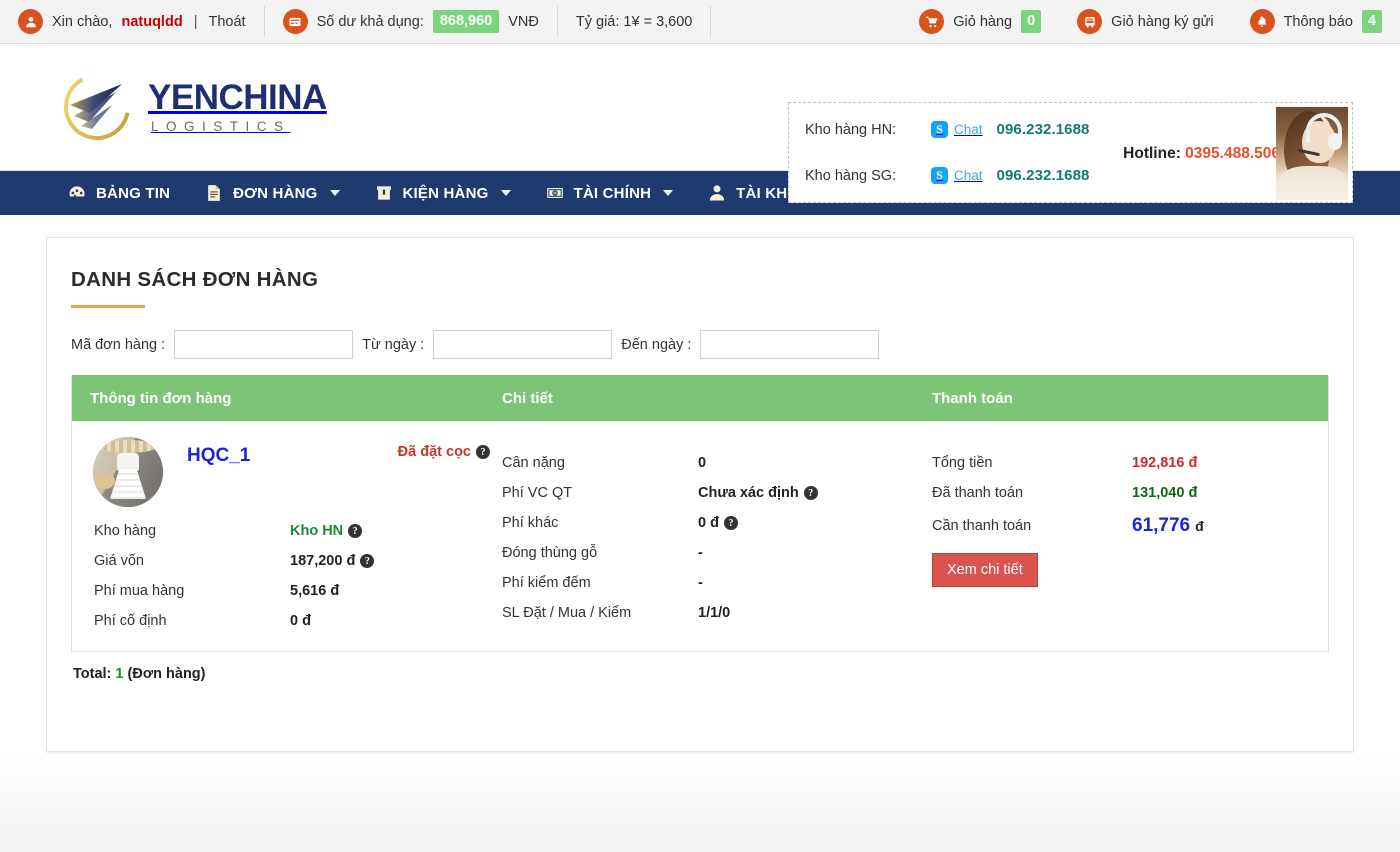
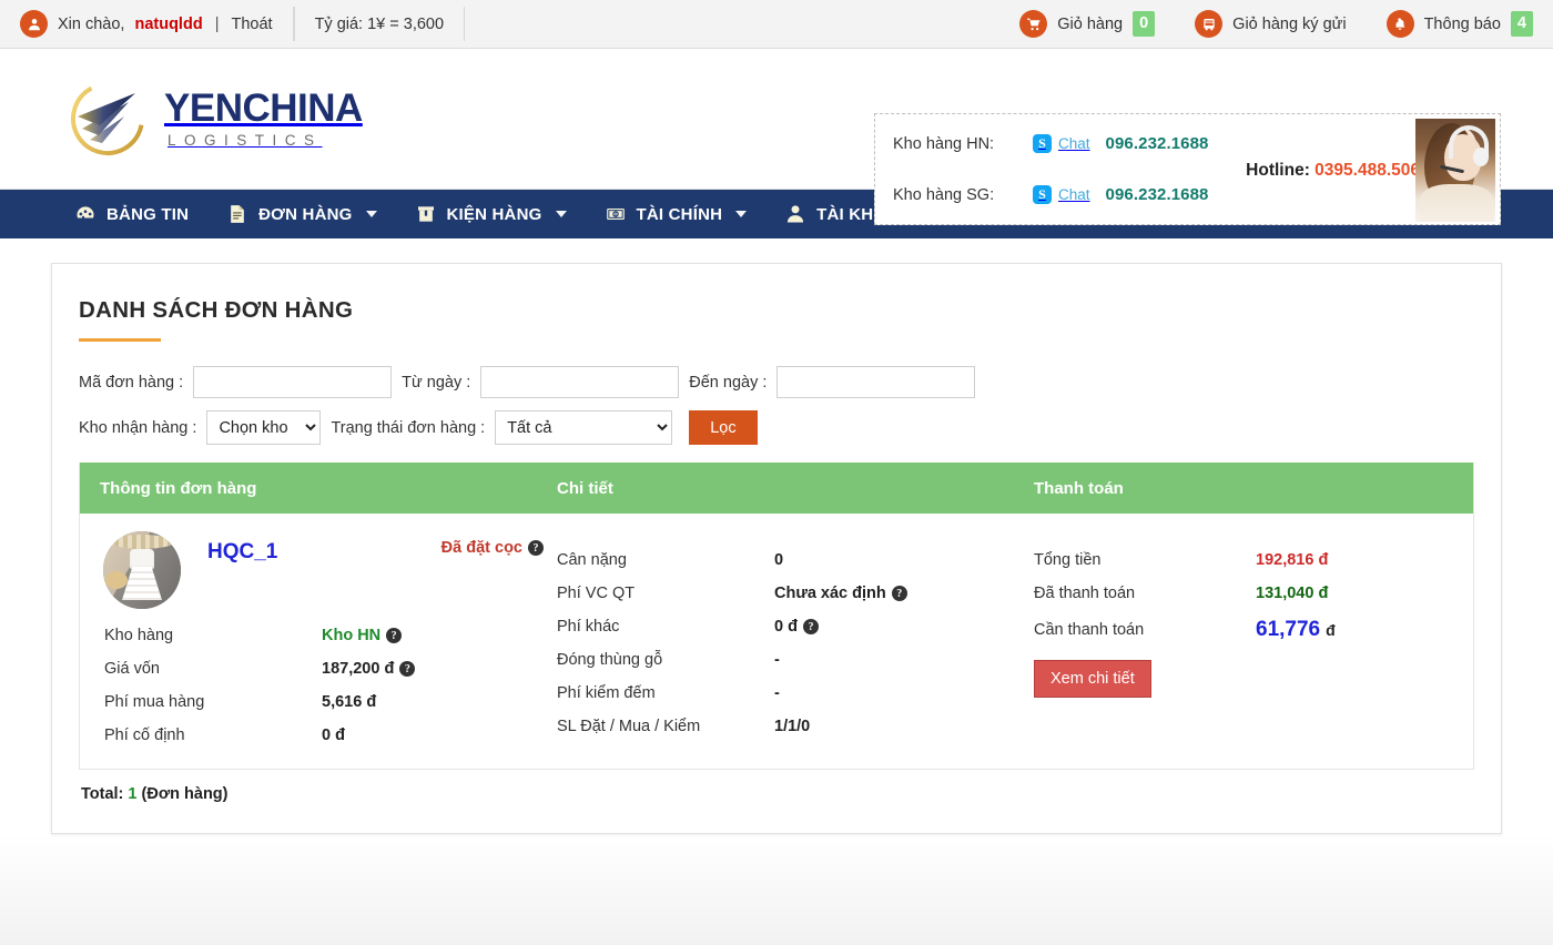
  Xin chào,
  natuqldd
  |
  Thoát
- Số dư khả dụng:
- 868,960
- VNĐ
  Tỷ giá: 1¥ = 3,600
  Giỏ hàng
  0
  Giỏ hàng ký gửi
  Thông báo
  4
  YENCHINA
  LOGISTICS
  Kho hàng HN:
  S
  Chat
  096.232.1688
  Kho hàng SG:
  S
  Chat
  096.232.1688
  Hotline: 0395.488.50
  BẢNG TIN
  ĐƠN HÀNG
  KIỆN HÀNG
  TÀI CHÍNH
  DANH SÁCH ĐƠN HÀNG
  Mã đơn hàng :
  Từ ngày :
  Đến ngày :
+ Kho nhận hàng :
+ Chọn kho
+ Trạng thái đơn hàng :
+ Tất cả
+ Lọc
  Thông tin đơn hàng
  Chi tiết
  Thanh toán
  HQC_1
  Đã đặt cọc
  ?
  Kho hàng
  Kho HN
  ?
  Giá vốn
  187,200 đ
  ?
  Phí mua hàng
  5,616 đ
  Phí cố định
  0 đ
  Cân nặng
  0
  Phí VC QT
  Chưa xác định
  ?
  Phí khác
  0 đ
  ?
  Đóng thùng gỗ
  -
  Phí kiểm đếm
  -
  SL Đặt / Mua / Kiểm
  1/1/0
  Tổng tiền
  192,816 đ
  Đã thanh toán
  131,040 đ
  Cần thanh toán
  61,776
  đ
  Xem chi tiết
  Total: 1 (Đơn hàng)
